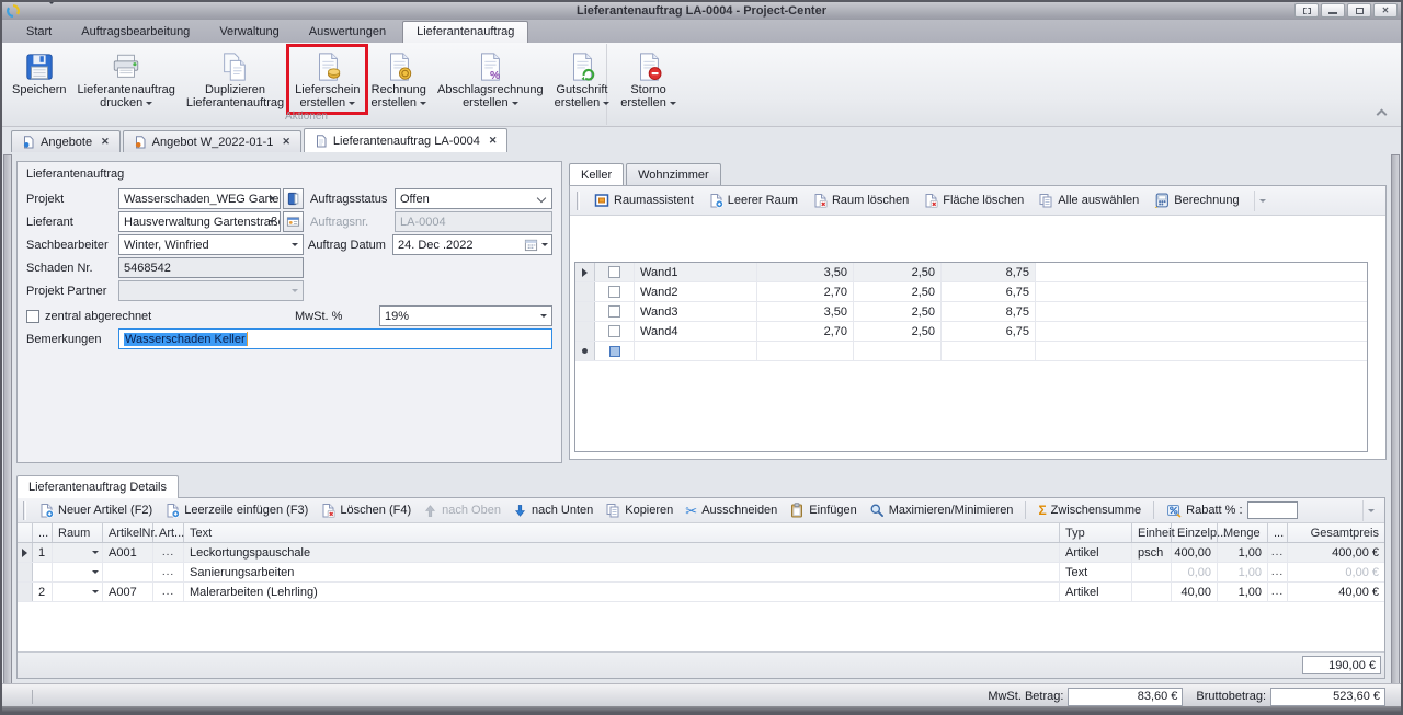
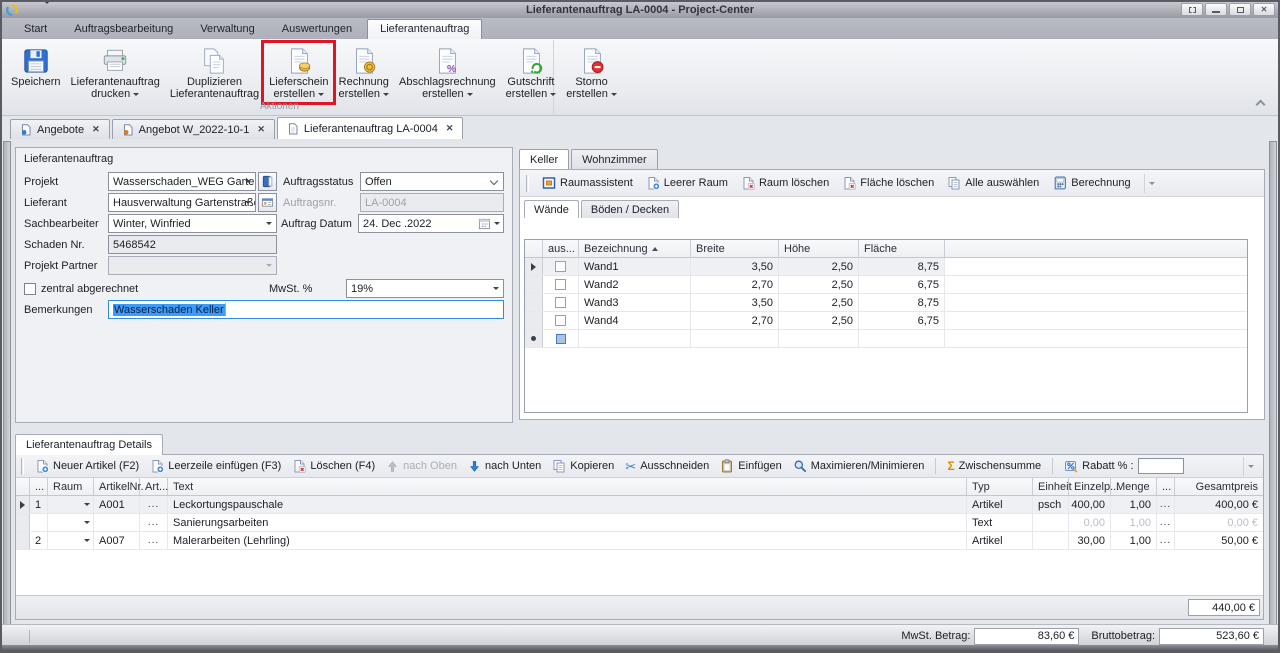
  Lieferantenauftrag LA-0004 - Project-Center
  ✕
  Start
  Auftragsbearbeitung
  Verwaltung
  Auswertungen
  Lieferantenauftrag
  Speichern
  Lieferantenauftrag
  drucken
  Duplizieren
  Lieferantenauftrag
  Lieferschein
  erstellen
  Rechnung
  erstellen
  %
  Abschlagsrechnung
  erstellen
  Gutschrift
  erstellen
  Storno
  erstellen
  Aktionen
  Angebote
  ✕
- Angebot W_2022-01-1
+ Angebot W_2022-10-1
  ✕
  Lieferantenauftrag LA-0004
  ✕
  Lieferantenauftrag
  Projekt
  Wasserschaden_WEG Garte
  Auftragsstatus
  Offen
  Lieferant
  Hausverwaltung Gartenstraß
  Auftragsnr.
  LA-0004
  Sachbearbeiter
  Winter, Winfried
  Auftrag Datum
  24. Dec .2022
  Schaden Nr.
  5468542
  Projekt Partner
  zentral abgerechnet
  MwSt. %
  19%
  Bemerkungen
  Wasserschaden Keller
  Keller
  Wohnzimmer
  Raumassistent
  Leerer Raum
  Raum löschen
  Fläche löschen
  Alle auswählen
  Berechnung
+ Wände
+ Böden / Decken
+ aus...
+ Bezeichnung
+ Breite
+ Höhe
+ Fläche
  Wand1
  3,50
  2,50
  8,75
  Wand2
  2,70
  2,50
  6,75
  Wand3
  3,50
  2,50
  8,75
  Wand4
  2,70
  2,50
  6,75
  Lieferantenauftrag Details
  Neuer Artikel (F2)
  Leerzeile einfügen (F3)
  Löschen (F4)
  nach Oben
  nach Unten
  Kopieren
  ✂
  Ausschneiden
  Einfügen
  Maximieren/Minimieren
  Σ
  Zwischensumme
  Rabatt % :
  ...
  Raum
  ArtikelNr
  Art...
  Text
  Typ
  Einhei
  Einzelp
  Menge
  ...
  Gesamtpreis
  1
  A001
  ...
  Leckortungspauschale
  Artikel
  psch
  400,00
  1,00
  ...
  400,00 €
  ...
  Sanierungsarbeiten
  Text
  0,00
  1,00
  ...
  0,00 €
  2
  A007
  ...
  Malerarbeiten (Lehrling)
  Artikel
- 40,00
+ 30,00
  1,00
  ...
- 40,00 €
+ 50,00 €
- 190,00 €
+ 440,00 €
  MwSt. Betrag:
  83,60 €
  Bruttobetrag:
  523,60 €
